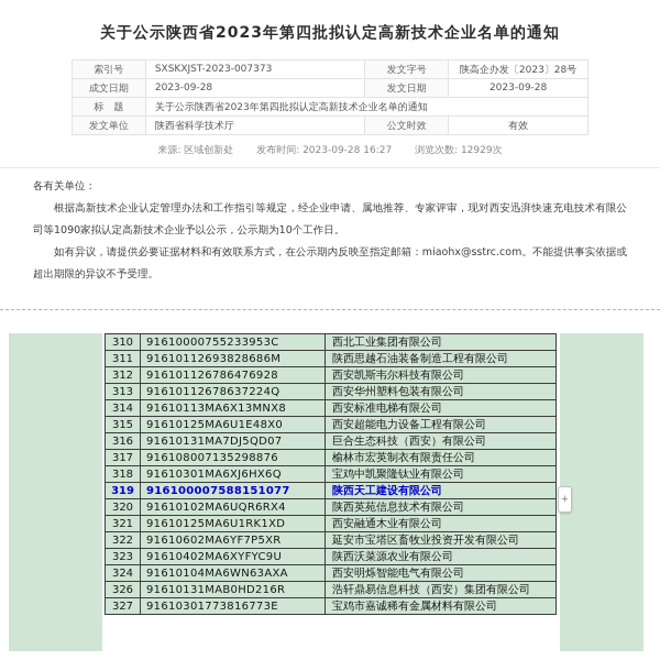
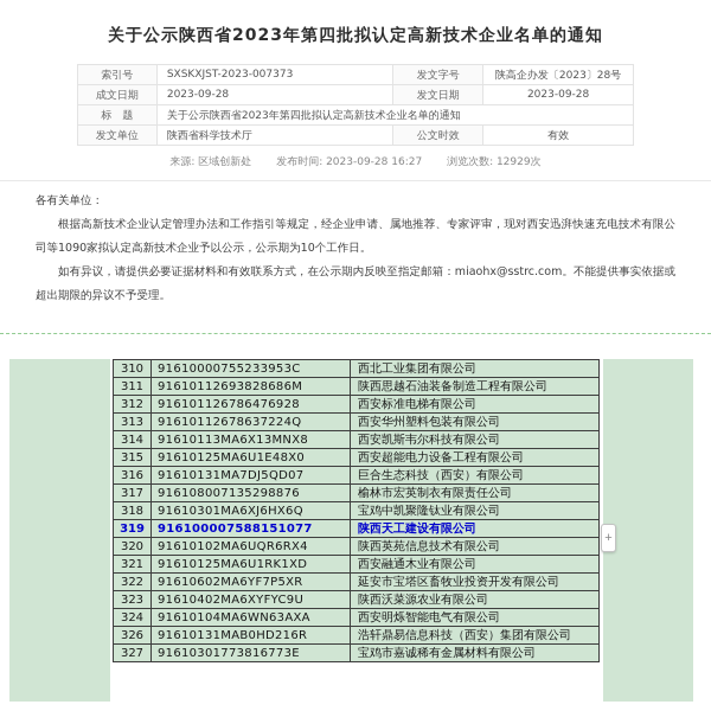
  关于公示陕西省2023年第四批拟认定高新技术企业名单的通知
  索引号	SXSKXJST-2023-007373	发文字号	陕高企办发〔2023〕28号
  成文日期	2023-09-28	发文日期	2023-09-28
  标 题	关于公示陕西省2023年第四批拟认定高新技术企业名单的通知
  发文单位	陕西省科学技术厅	公文时效	有效
  来源: 区域创新处 发布时间: 2023-09-28 16:27 浏览次数: 12929次
  各有关单位：
  根据高新技术企业认定管理办法和工作指引等规定，经企业申请、属地推荐、专家评审，现对西安迅湃快速充电技术有限公司等1090家拟认定高新技术企业予以公示，公示期为10个工作日。
  如有异议，请提供必要证据材料和有效联系方式，在公示期内反映至指定邮箱：miaohx@sstrc.com。不能提供事实依据或超出期限的异议不予受理。
  310	91610000755233953C	西北工业集团有限公司
  311	91610112693828686M	陕西思越石油装备制造工程有限公司
- 312	916101126786476928	西安凯斯韦尔科技有限公司
+ 312	916101126786476928	西安标准电梯有限公司
  313	91610112678637224Q	西安华州塑料包装有限公司
- 314	91610113MA6X13MNX8	西安标准电梯有限公司
+ 314	91610113MA6X13MNX8	西安凯斯韦尔科技有限公司
  315	91610125MA6U1E48X0	西安超能电力设备工程有限公司
  316	91610131MA7DJ5QD07	巨合生态科技（西安）有限公司
  317	916108007135298876	榆林市宏英制衣有限责任公司
  318	91610301MA6XJ6HX6Q	宝鸡中凯聚隆钛业有限公司
  319	916100007588151077	陕西天工建设有限公司
  320	91610102MA6UQR6RX4	陕西英苑信息技术有限公司
  321	91610125MA6U1RK1XD	西安融通木业有限公司
  322	91610602MA6YF7P5XR	延安市宝塔区畜牧业投资开发有限公司
  323	91610402MA6XYFYC9U	陕西沃菜源农业有限公司
  324	91610104MA6WN63AXA	西安明烁智能电气有限公司
  326	91610131MAB0HD216R	浩轩鼎易信息科技（西安）集团有限公司
  327	91610301773816773E	宝鸡市嘉诚稀有金属材料有限公司
  +
